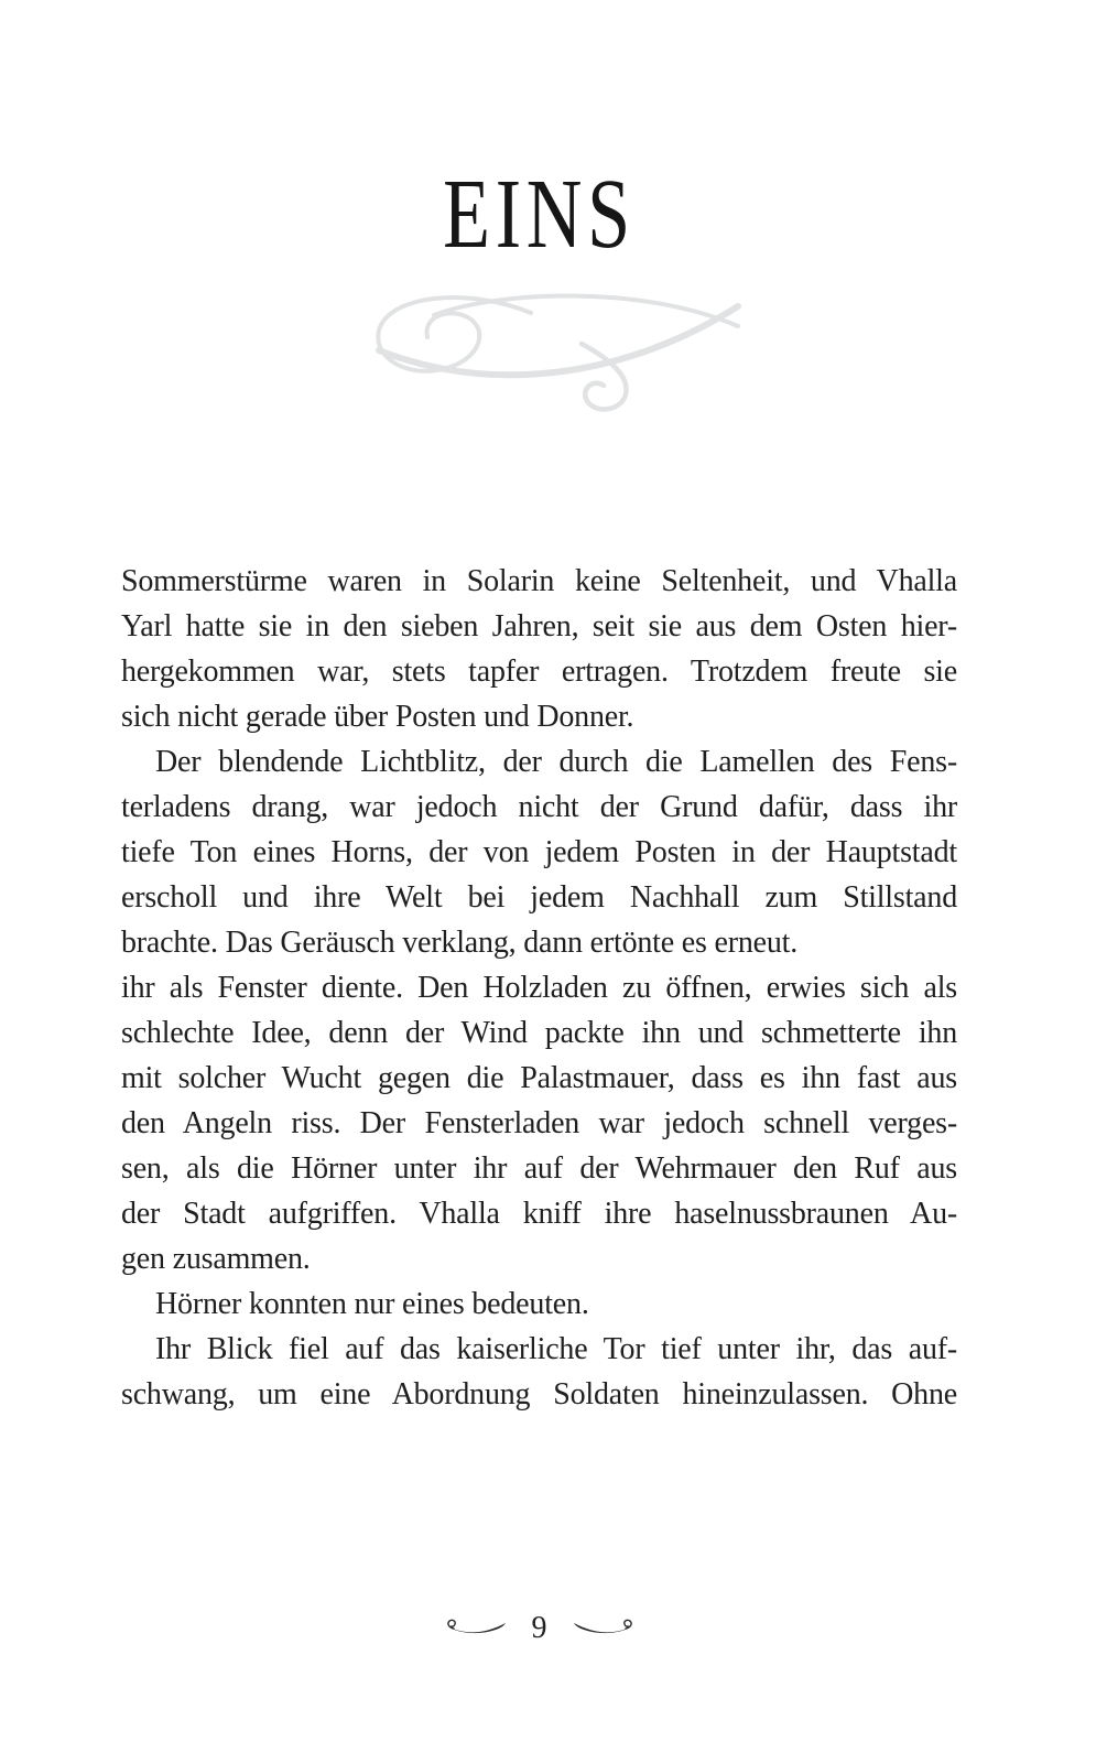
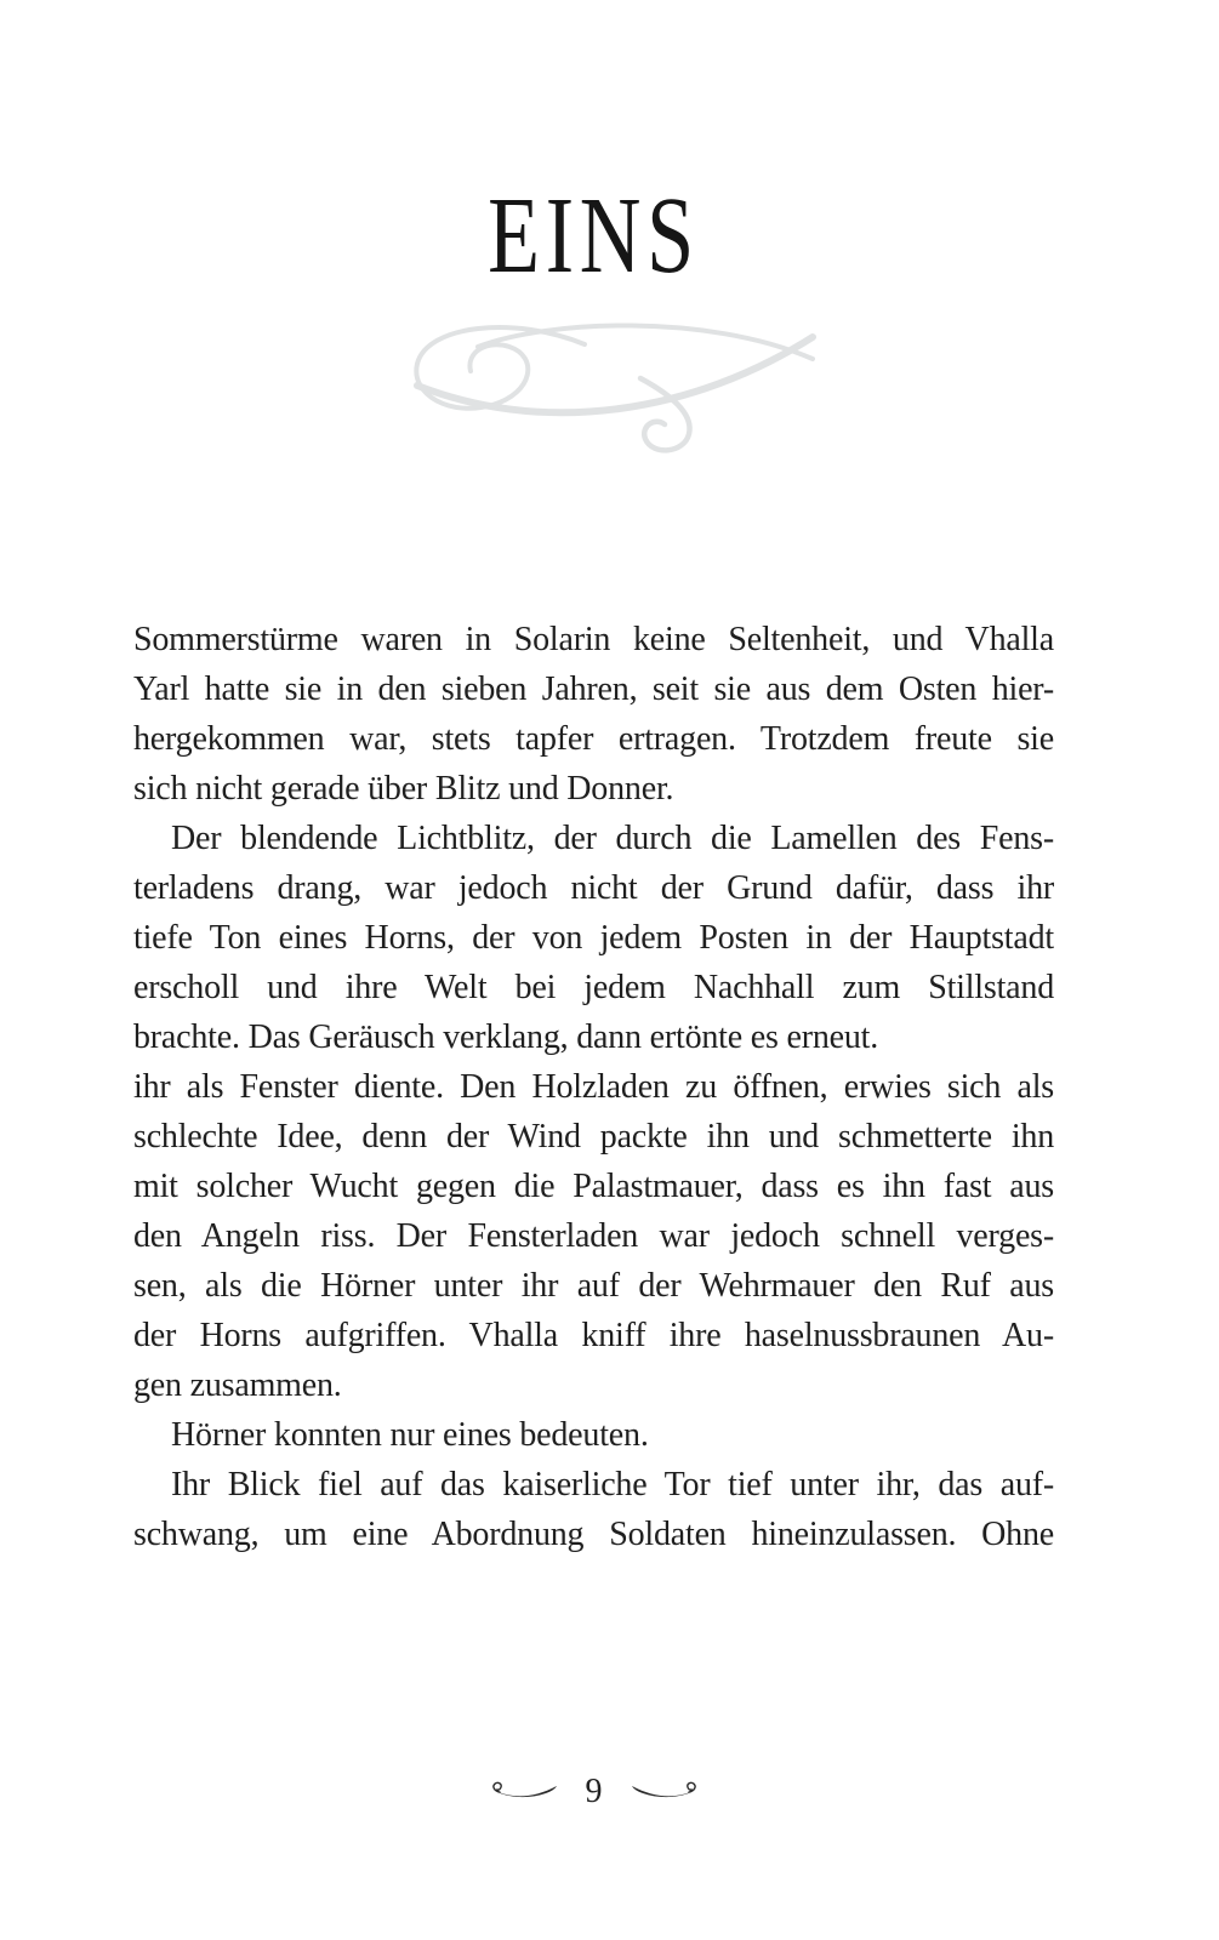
  EINS
  Sommerstürme waren in Solarin keine Seltenheit, und Vhalla
  Yarl hatte sie in den sieben Jahren, seit sie aus dem Osten hier-
  hergekommen war, stets tapfer ertragen. Trotzdem freute sie
- sich nicht gerade über Posten und Donner.
+ sich nicht gerade über Blitz und Donner.
  Der blendende Lichtblitz, der durch die Lamellen des Fens-
  terladens drang, war jedoch nicht der Grund dafür, dass ihr
  tiefe Ton eines Horns, der von jedem Posten in der Hauptstadt
  erscholl und ihre Welt bei jedem Nachhall zum Stillstand
  brachte. Das Geräusch verklang, dann ertönte es erneut.
  ihr als Fenster diente. Den Holzladen zu öffnen, erwies sich als
  schlechte Idee, denn der Wind packte ihn und schmetterte ihn
  mit solcher Wucht gegen die Palastmauer, dass es ihn fast aus
  den Angeln riss. Der Fensterladen war jedoch schnell verges-
  sen, als die Hörner unter ihr auf der Wehrmauer den Ruf aus
- der Stadt aufgriffen. Vhalla kniff ihre haselnussbraunen Au-
+ der Horns aufgriffen. Vhalla kniff ihre haselnussbraunen Au-
  gen zusammen.
  Hörner konnten nur eines bedeuten.
  Ihr Blick fiel auf das kaiserliche Tor tief unter ihr, das auf-
  schwang, um eine Abordnung Soldaten hineinzulassen. Ohne
  9
